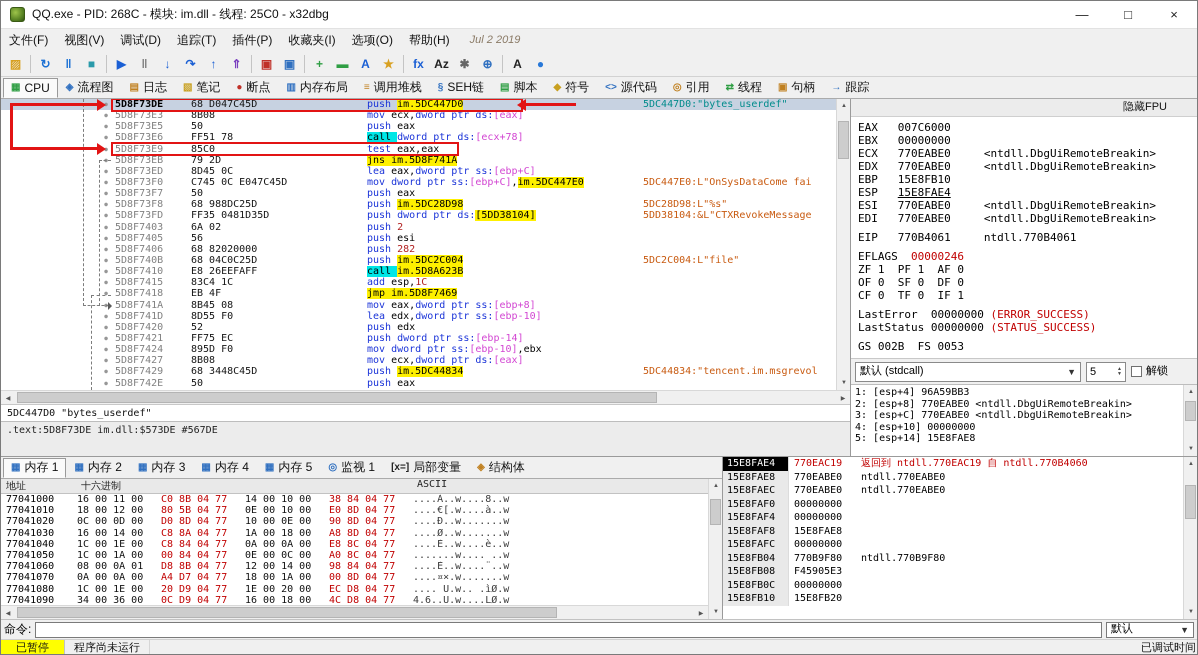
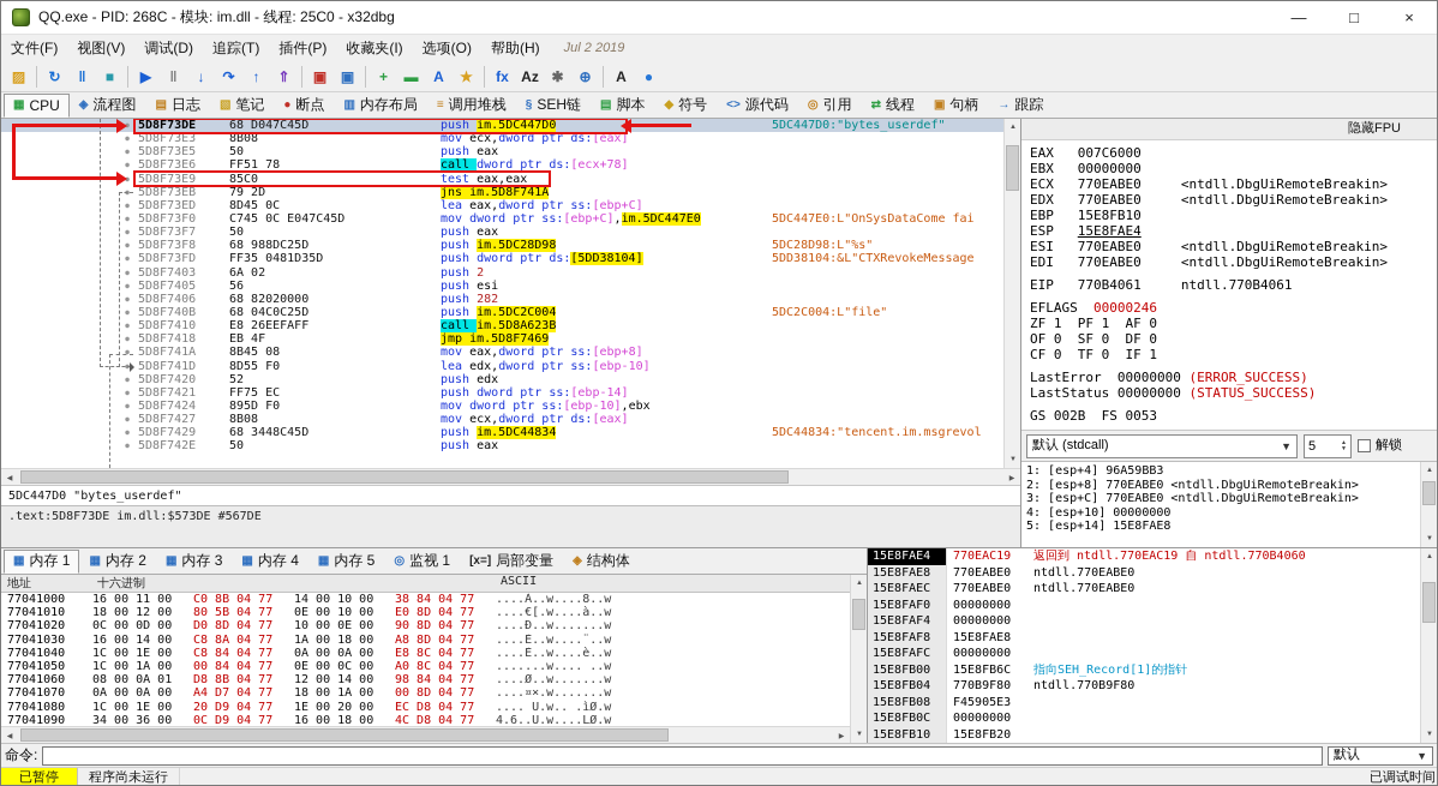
  QQ.exe - PID: 268C - 模块: im.dll - 线程: 25C0 - x32dbg
  —
  □
  ×
  文件(F)
  视图(V)
  调试(D)
  追踪(T)
  插件(P)
  收藏夹(I)
  选项(O)
  帮助(H)
  Jul 2 2019
  ▨
  ↻
  ‖
  ■
  ▶
  ‖
  ↓
  ↷
  ↑
  ⇑
  ▣
  ▣
  +
  ▬
  A
  ★
  fx
  Az
  ✱
  ⊕
  A
  ●
  ▦
  CPU
  ◈
  流程图
  ▤
  日志
  ▧
  笔记
  ●
  断点
  ▥
  内存布局
  ≡
  调用堆栈
  §
  SEH链
  ▤
  脚本
  ◆
  符号
  <>
  源代码
  ◎
  引用
  ⇄
  线程
  ▣
  句柄
  →
  跟踪
  5D8F73DE
  68 D047C45D
  push im.5DC447D0
  5DC447D0:"bytes_userdef"
  5D8F73E3
  8B08
  mov ecx,dword ptr ds:[eax]
  5D8F73E5
  50
  push eax
  5D8F73E6
  FF51 78
  call dword ptr ds:[ecx+78]
  5D8F73E9
  85C0
  test eax,eax
  5D8F73EB
  79 2D
  jns im.5D8F741A
  5D8F73ED
  8D45 0C
  lea eax,dword ptr ss:[ebp+C]
  5D8F73F0
  C745 0C E047C45D
  mov dword ptr ss:[ebp+C],im.5DC447E0
  5DC447E0:L"OnSysDataCome fai
  5D8F73F7
  50
  push eax
  5D8F73F8
  68 988DC25D
  push im.5DC28D98
  5DC28D98:L"%s"
  5D8F73FD
  FF35 0481D35D
  push dword ptr ds:[5DD38104]
  5DD38104:&L"CTXRevokeMessage
  5D8F7403
  6A 02
  push 2
  5D8F7405
  56
  push esi
  5D8F7406
  68 82020000
  push 282
  5D8F740B
  68 04C0C25D
  push im.5DC2C004
  5DC2C004:L"file"
  5D8F7410
  E8 26EEFAFF
  call im.5D8A623B
- 5D8F7415
- 83C4 1C
- add esp,1C
  5D8F7418
  EB 4F
  jmp im.5D8F7469
  5D8F741A
  8B45 08
  mov eax,dword ptr ss:[ebp+8]
  5D8F741D
  8D55 F0
  lea edx,dword ptr ss:[ebp-10]
  5D8F7420
  52
  push edx
  5D8F7421
  FF75 EC
  push dword ptr ss:[ebp-14]
  5D8F7424
  895D F0
  mov dword ptr ss:[ebp-10],ebx
  5D8F7427
  8B08
  mov ecx,dword ptr ds:[eax]
  5D8F7429
  68 3448C45D
  push im.5DC44834
  5DC44834:"tencent.im.msgrevol
  5D8F742E
  50
  push eax
  5DC447D0 "bytes_userdef"
  .text:5D8F73DE im.dll:$573DE #567DE
  隐藏FPU
  EAX 007C6000
  EBX 00000000
  ECX 770EABE0 <ntdll.DbgUiRemoteBreakin>
  EDX 770EABE0 <ntdll.DbgUiRemoteBreakin>
  EBP 15E8FB10
  ESP 15E8FAE4
  ESI 770EABE0 <ntdll.DbgUiRemoteBreakin>
  EDI 770EABE0 <ntdll.DbgUiRemoteBreakin>
  EIP 770B4061 ntdll.770B4061
  EFLAGS 00000246
  ZF 1 PF 1 AF 0
  OF 0 SF 0 DF 0
  CF 0 TF 0 IF 1
  LastError 00000000 (ERROR_SUCCESS)
  LastStatus 00000000 (STATUS_SUCCESS)
  GS 002B FS 0053
  默认 (stdcall)
  ▼
  5
  解锁
  1: [esp+4] 96A59BB3
  2: [esp+8] 770EABE0 <ntdll.DbgUiRemoteBreakin>
  3: [esp+C] 770EABE0 <ntdll.DbgUiRemoteBreakin>
  4: [esp+10] 00000000
  5: [esp+14] 15E8FAE8
  ▦
  内存 1
  ▦
  内存 2
  ▦
  内存 3
  ▦
  内存 4
  ▦
  内存 5
  ◎
  监视 1
  [x=]
  局部变量
  ◈
  结构体
  地址
  十六进制
  ASCII
  77041000
  16 00 11 00
  C0 8B 04 77
  14 00 10 00
  38 84 04 77
  ....À..w....8..w
  77041010
  18 00 12 00
  80 5B 04 77
  0E 00 10 00
  E0 8D 04 77
  ....€[.w....à..w
  77041020
  0C 00 0D 00
  D0 8D 04 77
  10 00 0E 00
  90 8D 04 77
  ....Ð..w.......w
  77041030
  16 00 14 00
  C8 8A 04 77
  1A 00 18 00
  A8 8D 04 77
- ....Ø..w.......w
+ ....È..w....¨..w
  77041040
  1C 00 1E 00
  C8 84 04 77
  0A 00 0A 00
  E8 8C 04 77
  ....È..w....è..w
  77041050
  1C 00 1A 00
  00 84 04 77
  0E 00 0C 00
  A0 8C 04 77
  .......w.... ..w
  77041060
  08 00 0A 01
  D8 8B 04 77
  12 00 14 00
  98 84 04 77
- ....È..w....¨..w
+ ....Ø..w.......w
  77041070
  0A 00 0A 00
  A4 D7 04 77
  18 00 1A 00
  00 8D 04 77
  ....¤×.w.......w
  77041080
  1C 00 1E 00
  20 D9 04 77
  1E 00 20 00
  EC D8 04 77
  .... Ù.w.. .ìØ.w
  77041090
  34 00 36 00
  0C D9 04 77
  16 00 18 00
  4C D8 04 77
  4.6..Ù.w....LØ.w
  15E8FAE4
  770EAC19
  返回到 ntdll.770EAC19 自 ntdll.770B4060
  15E8FAE8
  770EABE0
  ntdll.770EABE0
  15E8FAEC
  770EABE0
  ntdll.770EABE0
  15E8FAF0
  00000000
  15E8FAF4
  00000000
  15E8FAF8
  15E8FAE8
  15E8FAFC
  00000000
+ 15E8FB00
+ 15E8FB6C
+ 指向SEH_Record[1]的指针
  15E8FB04
  770B9F80
  ntdll.770B9F80
  15E8FB08
  F45905E3
  15E8FB0C
  00000000
  15E8FB10
  15E8FB20
  命令:
  默认
  ▼
  已暂停
  程序尚未运行
  已调试时间
